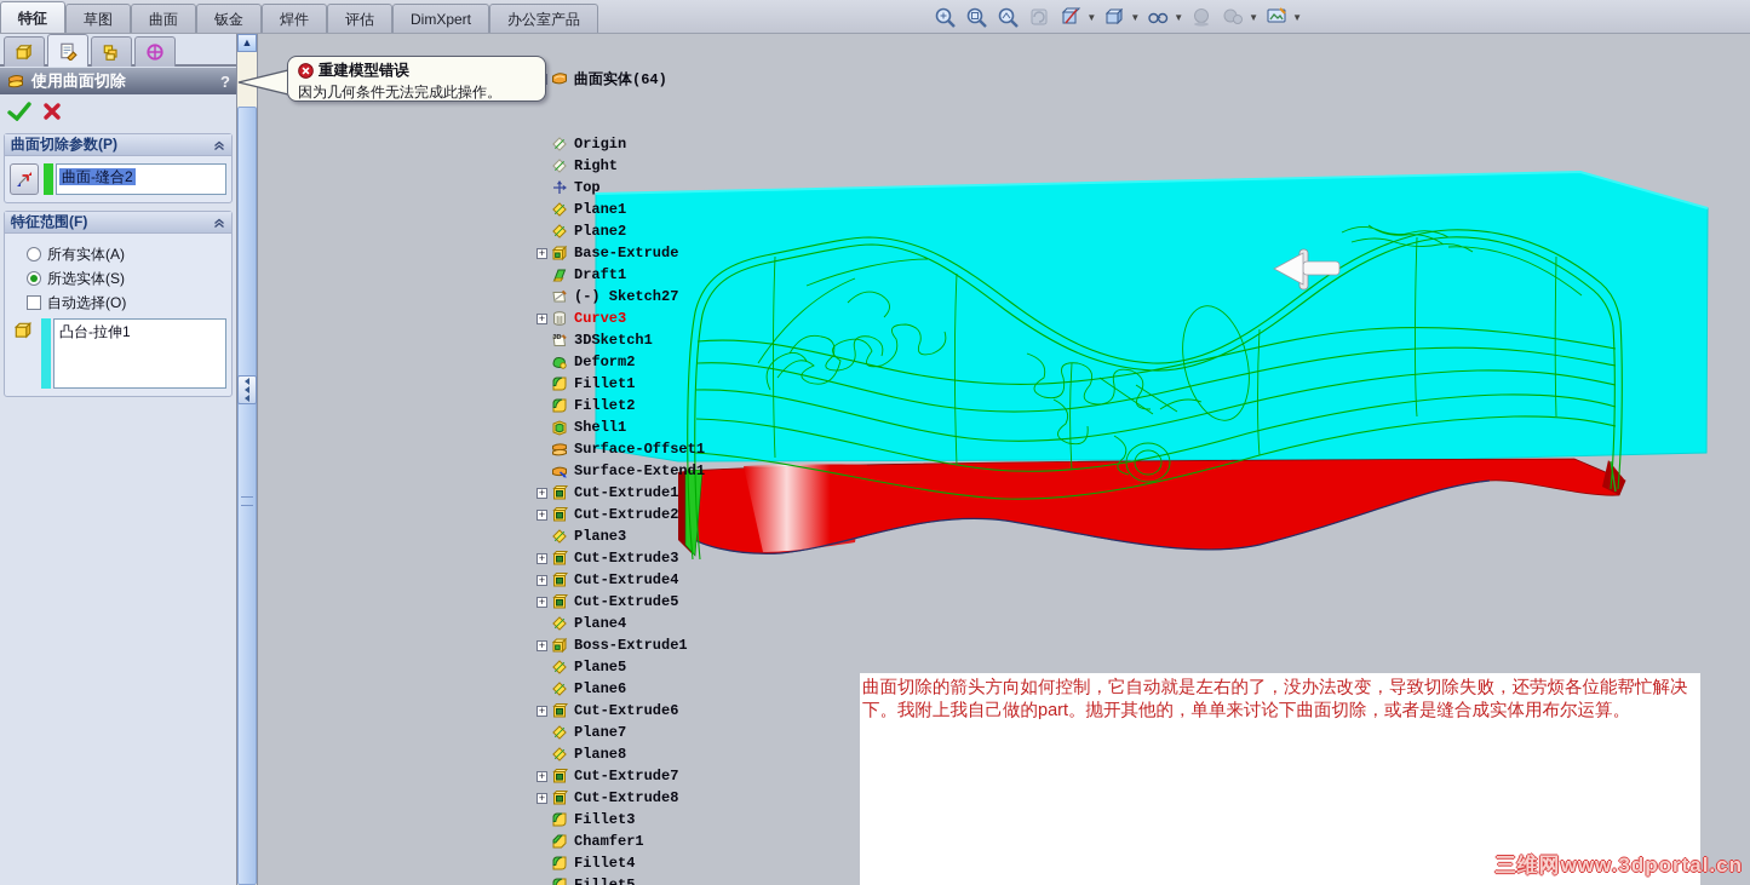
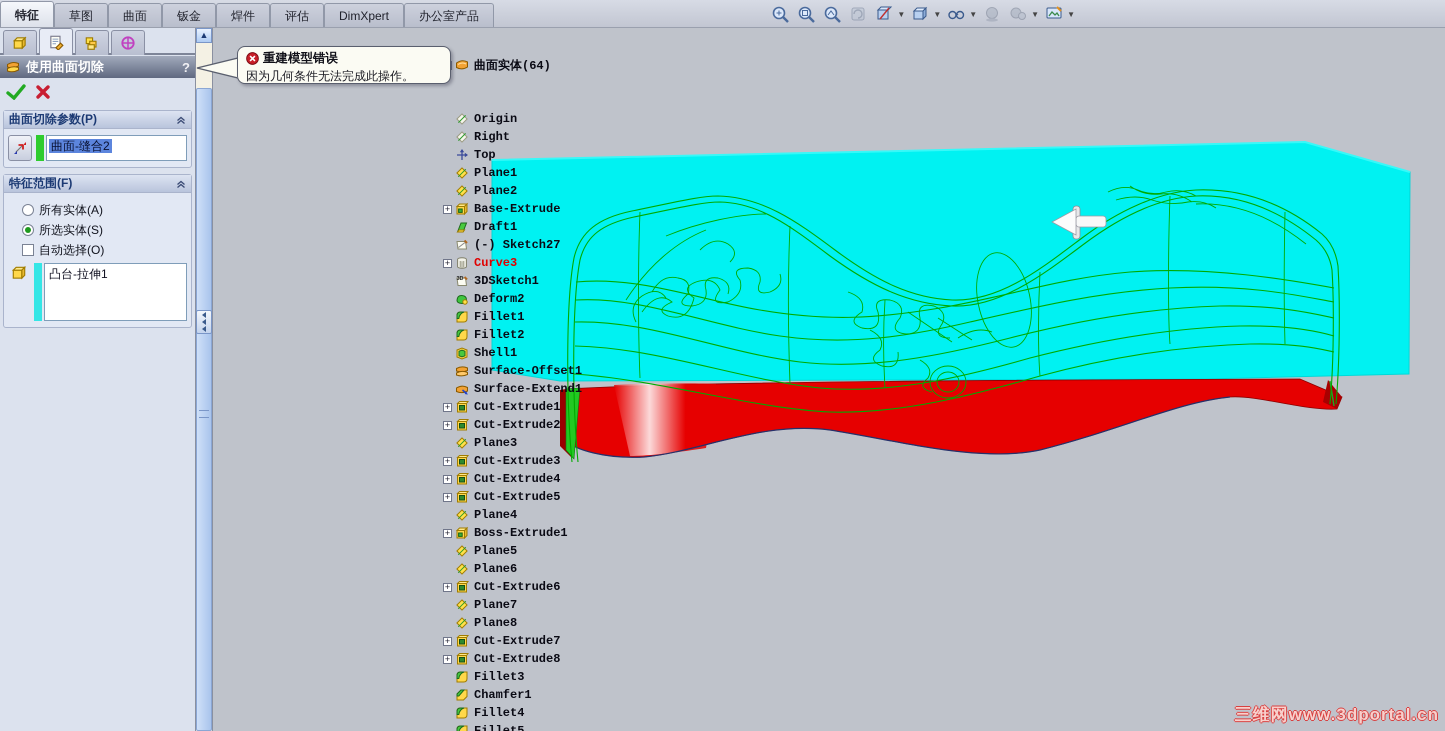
  特征
  草图
  曲面
  钣金
  焊件
  评估
  DimXpert
  办公室产品
  ▼
  ▼
  ▼
  ▼
  ▼
  曲面实体(64)
  Origin
  Right
  Top
  Plane1
  Plane2
  +
  Base-Extrude
  Draft1
  (-) Sketch27
  +
  Curve3
  3DSketch1
  Deform2
  Fillet1
  Fillet2
  Shell1
  Surface-Offset1
  Surface-Extend1
  +
  Cut-Extrude1
  +
  Cut-Extrude2
  Plane3
  +
  Cut-Extrude3
  +
  Cut-Extrude4
  +
  Cut-Extrude5
  Plane4
  +
  Boss-Extrude1
  Plane5
  Plane6
  +
  Cut-Extrude6
  Plane7
  Plane8
  +
  Cut-Extrude7
  +
  Cut-Extrude8
  Fillet3
  Chamfer1
  Fillet4
- 曲面切除的箭头方向如何控制，它自动就是左右的了，没办法改变，导致切除失败，还劳烦各位能帮忙解决下。我附上我自己做的part。抛开其他的，单单来讨论下曲面切除，或者是缝合成实体用布尔运算。
  三维网www.3dportal.cn
  使用曲面切除
  ?
  曲面切除参数(P)
  曲面-缝合2
  特征范围(F)
  所有实体(A)
  所选实体(S)
  自动选择(O)
  凸台-拉伸1
  ▲
  重建模型错误
  因为几何条件无法完成此操作。
